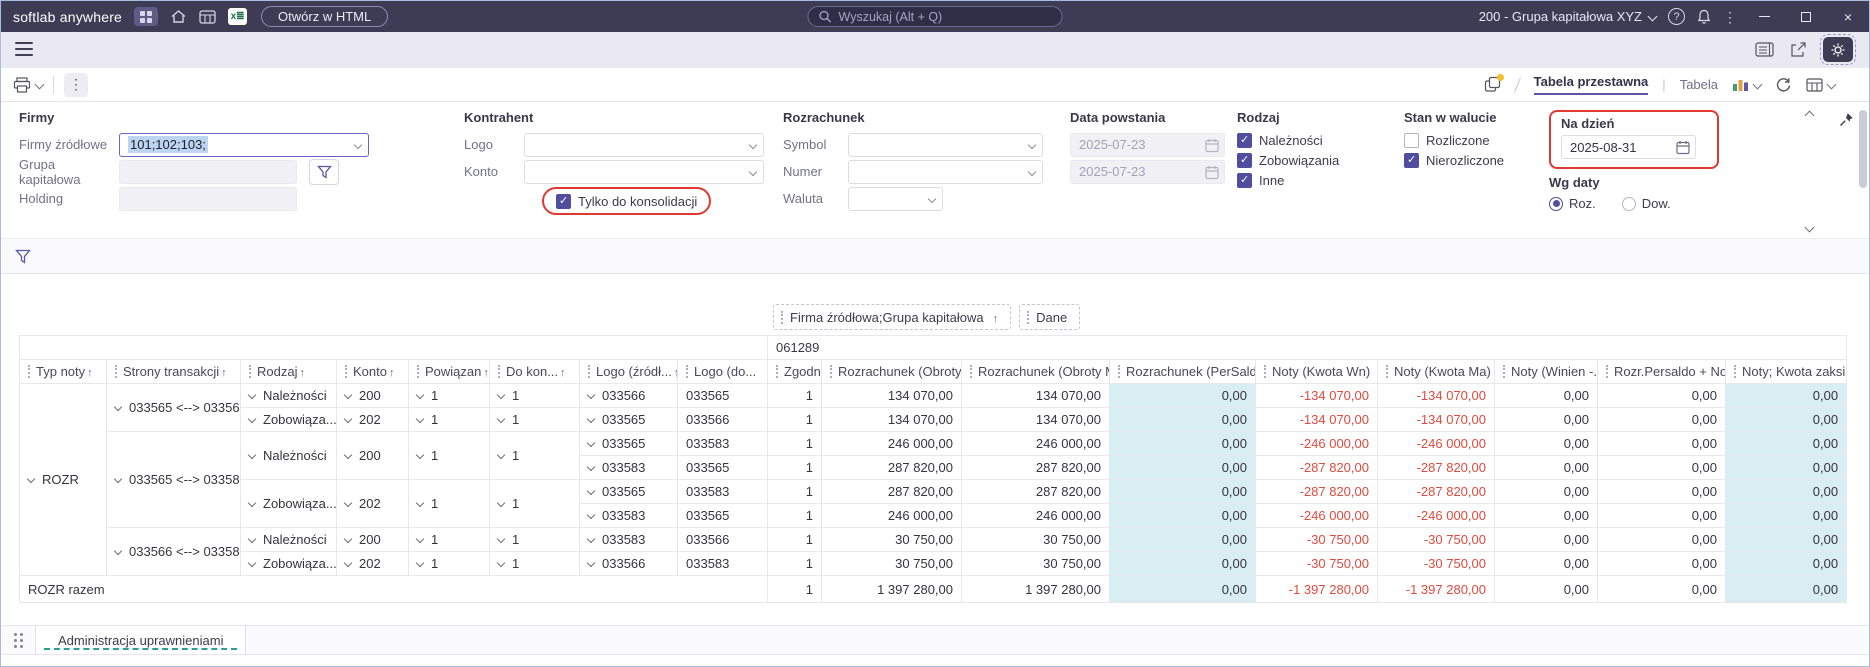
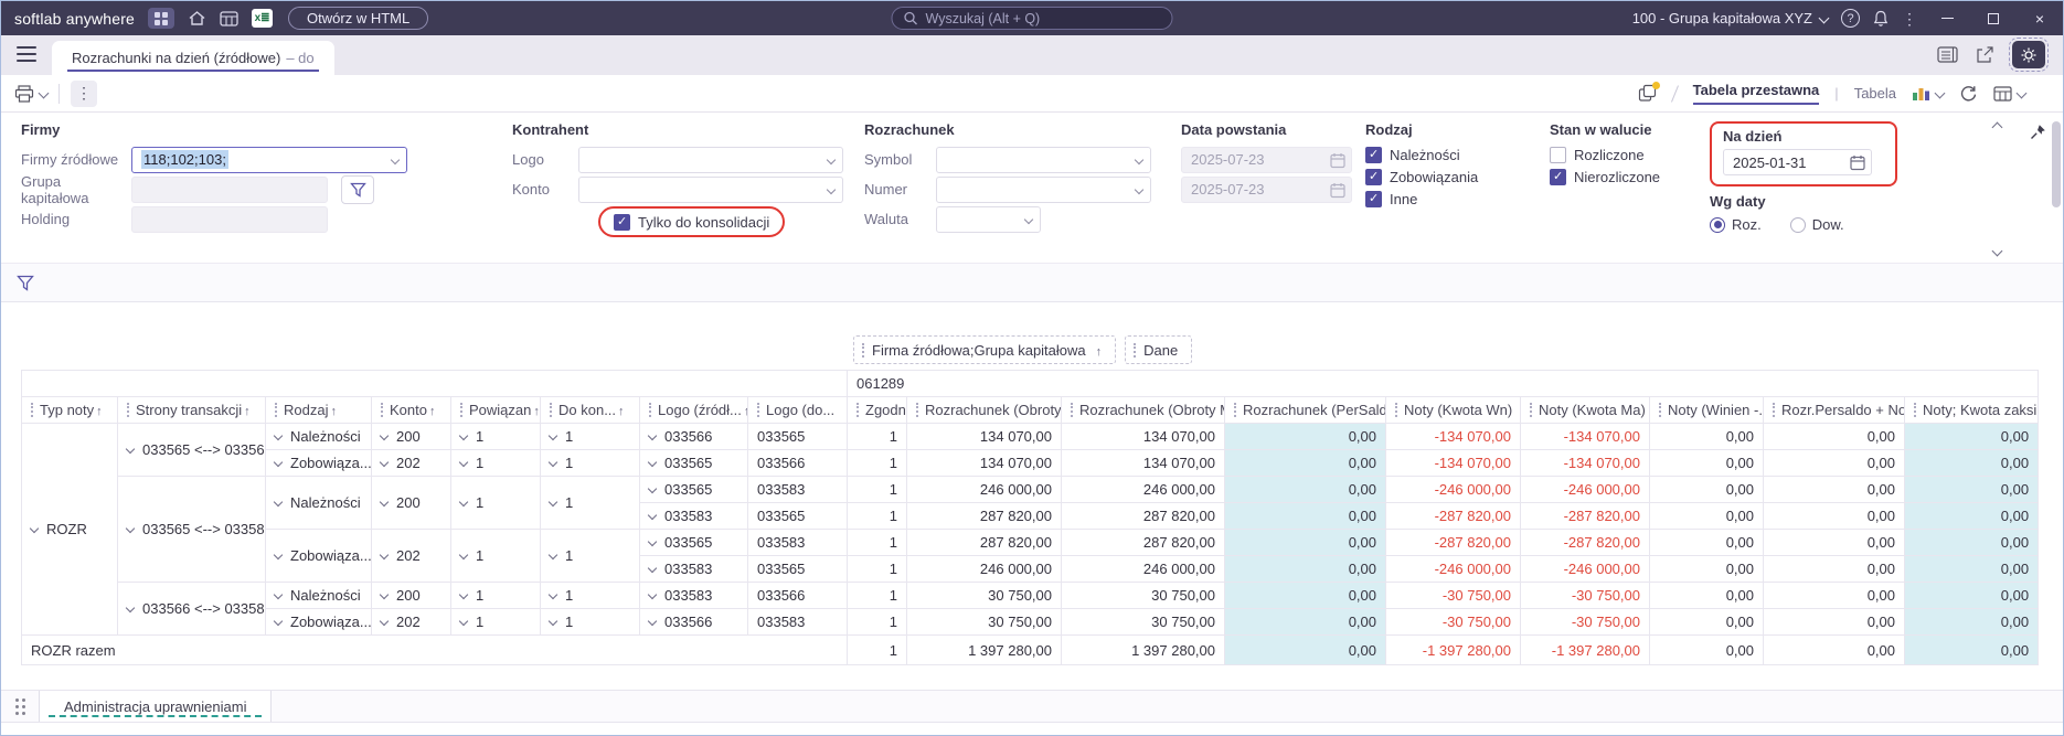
  softlab anywhere
  x≣
  Otwórz w HTML
  Wyszukaj (Alt + Q)
- 200 - Grupa kapitałowa XYZ
+ 100 - Grupa kapitałowa XYZ
  ?
  ⋮
  ×
+ Rozrachunki na dzień (źródłowe)
+ – do
  ⋮
  Tabela przestawna
  |
  Tabela
  Firmy
  Firmy źródłowe
- 101;102;103;
+ 118;102;103;
  Grupa kapitałowa
  Holding
  Kontrahent
  Logo
  Konto
  Tylko do konsolidacji
  Rozrachunek
  Symbol
  Numer
  Waluta
  Data powstania
  2025-07-23
  2025-07-23
  Rodzaj
  Należności
  Zobowiązania
  Inne
  Stan w walucie
  Rozliczone
  Nierozliczone
  Na dzień
- 2025-08-31
+ 2025-01-31
  Wg daty
  Roz.
  Dow.
  Firma źródłowa;Grupa kapitałowa
  Dane
  	061289
  Typ noty	Strony transakcji	Rodzaj	Konto	Powiązan	Do kon...	Logo (źródł...	Logo (do...	Zgodn	Rozrachunek (Obroty	Rozrachunek (Obroty	Rozrachunek (PerSald	Noty (Kwota Wn)	Noty (Kwota Ma)	Noty (Winien -.	Rozr.Persaldo + No	Noty; Kwota zaksi
  ROZR	033565 <--> 03356	Należności	200	1	1	033566	033565	1	134 070,00	134 070,00	0,00	-134 070,00	-134 070,00	0,00	0,00	0,00
  Zobowiąza...	202	1	1	033565	033566	1	134 070,00	134 070,00	0,00	-134 070,00	-134 070,00	0,00	0,00	0,00
  033565 <--> 03358	Należności	200	1	1	033565	033583	1	246 000,00	246 000,00	0,00	-246 000,00	-246 000,00	0,00	0,00	0,00
  033583	033565	1	287 820,00	287 820,00	0,00	-287 820,00	-287 820,00	0,00	0,00	0,00
  Zobowiąza...	202	1	1	033565	033583	1	287 820,00	287 820,00	0,00	-287 820,00	-287 820,00	0,00	0,00	0,00
  033583	033565	1	246 000,00	246 000,00	0,00	-246 000,00	-246 000,00	0,00	0,00	0,00
  033566 <--> 03358	Należności	200	1	1	033583	033566	1	30 750,00	30 750,00	0,00	-30 750,00	-30 750,00	0,00	0,00	0,00
  Zobowiąza...	202	1	1	033566	033583	1	30 750,00	30 750,00	0,00	-30 750,00	-30 750,00	0,00	0,00	0,00
  ROZR razem	1	1 397 280,00	1 397 280,00	0,00	-1 397 280,00	-1 397 280,00	0,00	0,00	0,00
  Administracja uprawnieniami
